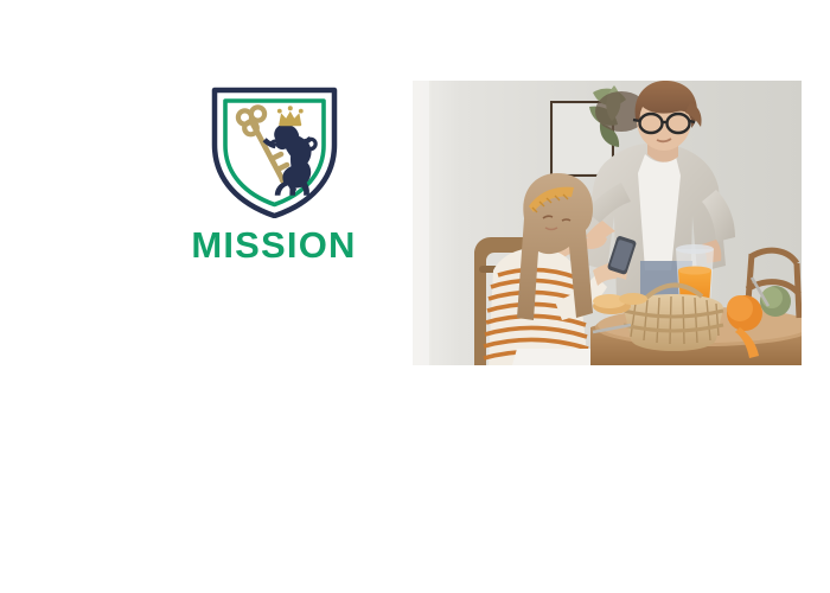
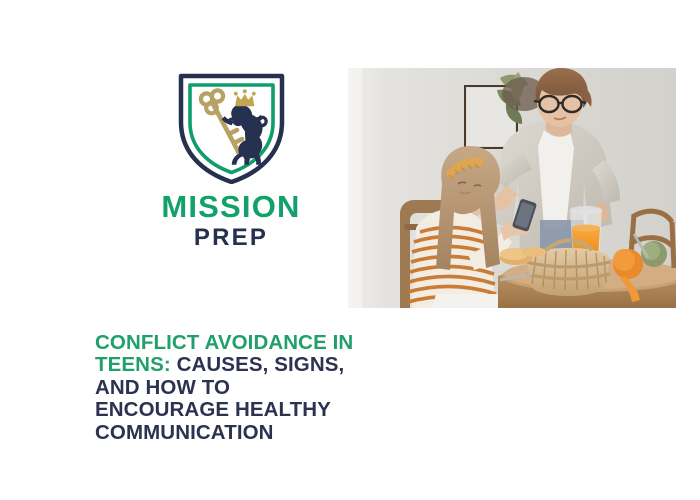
  MISSION
+ PREP
+ CONFLICT AVOIDANCE IN TEENS: CAUSES, SIGNS, AND HOW TO ENCOURAGE HEALTHY COMMUNICATION
